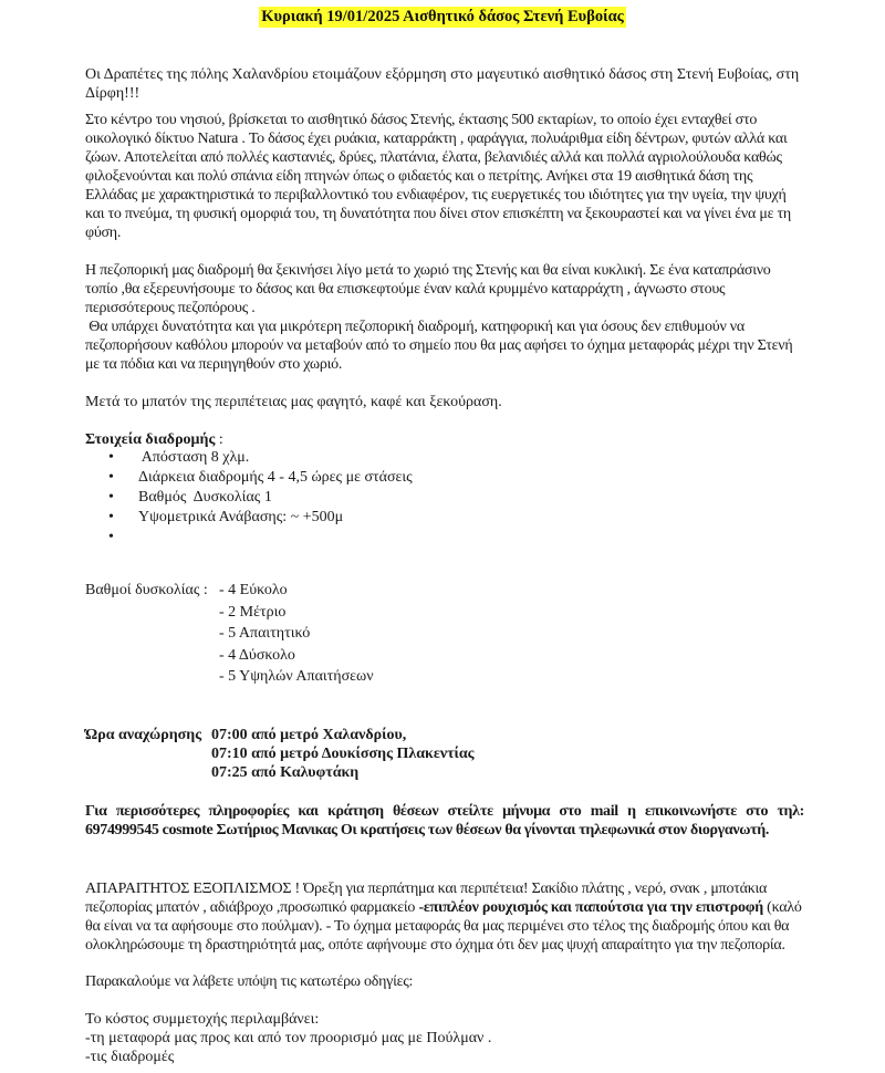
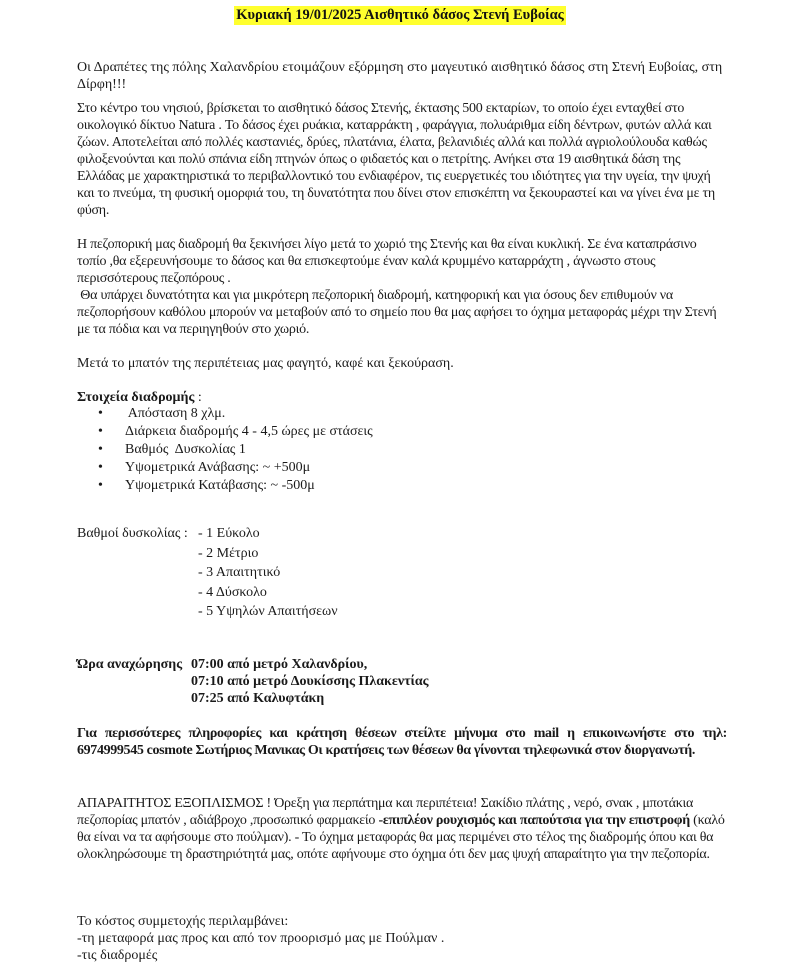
  Κυριακή 19/01/2025 Αισθητικό δάσος Στενή Ευβοίας
  Οι Δραπέτες της πόλης Χαλανδρίου ετοιμάζουν εξόρμηση στο μαγευτικό αισθητικό δάσος στη Στενή Ευβοίας, στη Δίρφη!!!
  Στο κέντρο του νησιού, βρίσκεται το αισθητικό δάσος Στενής, έκτασης 500 εκταρίων, το οποίο έχει ενταχθεί στο οικολογικό δίκτυο Natura . Το δάσος έχει ρυάκια, καταρράκτη , φαράγγια, πολυάριθμα είδη δέντρων, φυτών αλλά και ζώων. Αποτελείται από πολλές καστανιές, δρύες, πλατάνια, έλατα, βελανιδιές αλλά και πολλά αγριολούλουδα καθώς φιλοξενούνται και πολύ σπάνια είδη πτηνών όπως ο φιδαετός και ο πετρίτης. Ανήκει στα 19 αισθητικά δάση της Ελλάδας με χαρακτηριστικά το περιβαλλοντικό του ενδιαφέρον, τις ευεργετικές του ιδιότητες για την υγεία, την ψυχή και το πνεύμα, τη φυσική ομορφιά του, τη δυνατότητα που δίνει στον επισκέπτη να ξεκουραστεί και να γίνει ένα με τη φύση.
  Η πεζοπορική μας διαδρομή θα ξεκινήσει λίγο μετά το χωριό της Στενής και θα είναι κυκλική. Σε ένα καταπράσινο τοπίο ,θα εξερευνήσουμε το δάσος και θα επισκεφτούμε έναν καλά κρυμμένο καταρράχτη , άγνωστο στους περισσότερους πεζοπόρους .
  Θα υπάρχει δυνατότητα και για μικρότερη πεζοπορική διαδρομή, κατηφορική και για όσους δεν επιθυμούν να πεζοπορήσουν καθόλου μπορούν να μεταβούν από το σημείο που θα μας αφήσει το όχημα μεταφοράς μέχρι την Στενή με τα πόδια και να περιηγηθούν στο χωριό.
  Μετά το μπατόν της περιπέτειας μας φαγητό, καφέ και ξεκούραση.
  Στοιχεία διαδρομής :
  •
  Απόσταση 8 χλμ.
  •
  Διάρκεια διαδρομής 4 - 4,5 ώρες με στάσεις
  •
  Βαθμός Δυσκολίας 1
  •
  Υψομετρικά Ανάβασης: ~ +500μ
  •
+ Υψομετρικά Κατάβασης: ~ -500μ
  Βαθμοί δυσκολίας :
- - 4 Εύκολο
+ - 1 Εύκολο
  - 2 Μέτριο
- - 5 Απαιτητικό
+ - 3 Απαιτητικό
  - 4 Δύσκολο
  - 5 Υψηλών Απαιτήσεων
  Ώρα αναχώρησης
  07:00 από μετρό Χαλανδρίου,
  07:10 από μετρό Δουκίσσης Πλακεντίας
  07:25 από Καλυφτάκη
  Για περισσότερες πληροφορίες και κράτηση θέσεων στείλτε μήνυμα στο mail η επικοινωνήστε στο τηλ: 6974999545 cosmote Σωτήριος Μανικας Οι κρατήσεις των θέσεων θα γίνονται τηλεφωνικά στον διοργανωτή.
  ΑΠΑΡΑΙΤΗΤΟΣ ΕΞΟΠΛΙΣΜΟΣ ! Όρεξη για περπάτημα και περιπέτεια! Σακίδιο πλάτης , νερό, σνακ , μποτάκια πεζοπορίας μπατόν , αδιάβροχο ,προσωπικό φαρμακείο -επιπλέον ρουχισμός και παπούτσια για την επιστροφή (καλό θα είναι να τα αφήσουμε στο πούλμαν). - Το όχημα μεταφοράς θα μας περιμένει στο τέλος της διαδρομής όπου και θα ολοκληρώσουμε τη δραστηριότητά μας, οπότε αφήνουμε στο όχημα ότι δεν μας ψυχή απαραίτητο για την πεζοπορία.
- Παρακαλούμε να λάβετε υπόψη τις κατωτέρω οδηγίες:
  Το κόστος συμμετοχής περιλαμβάνει:
  -τη μεταφορά μας προς και από τον προορισμό μας με Πούλμαν .
  -τις διαδρομές
